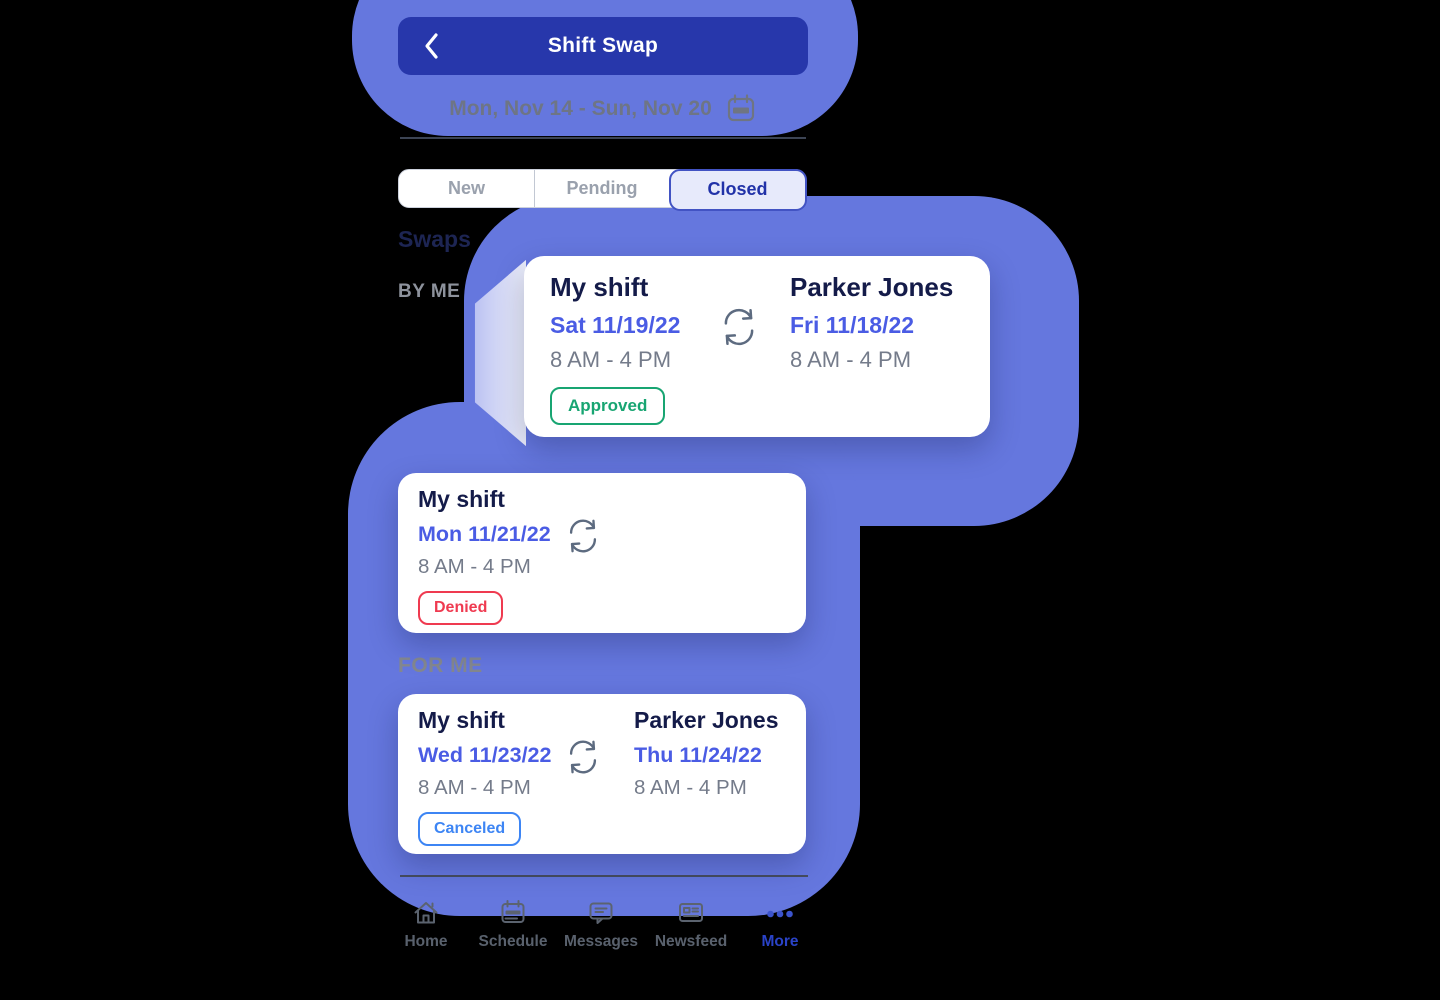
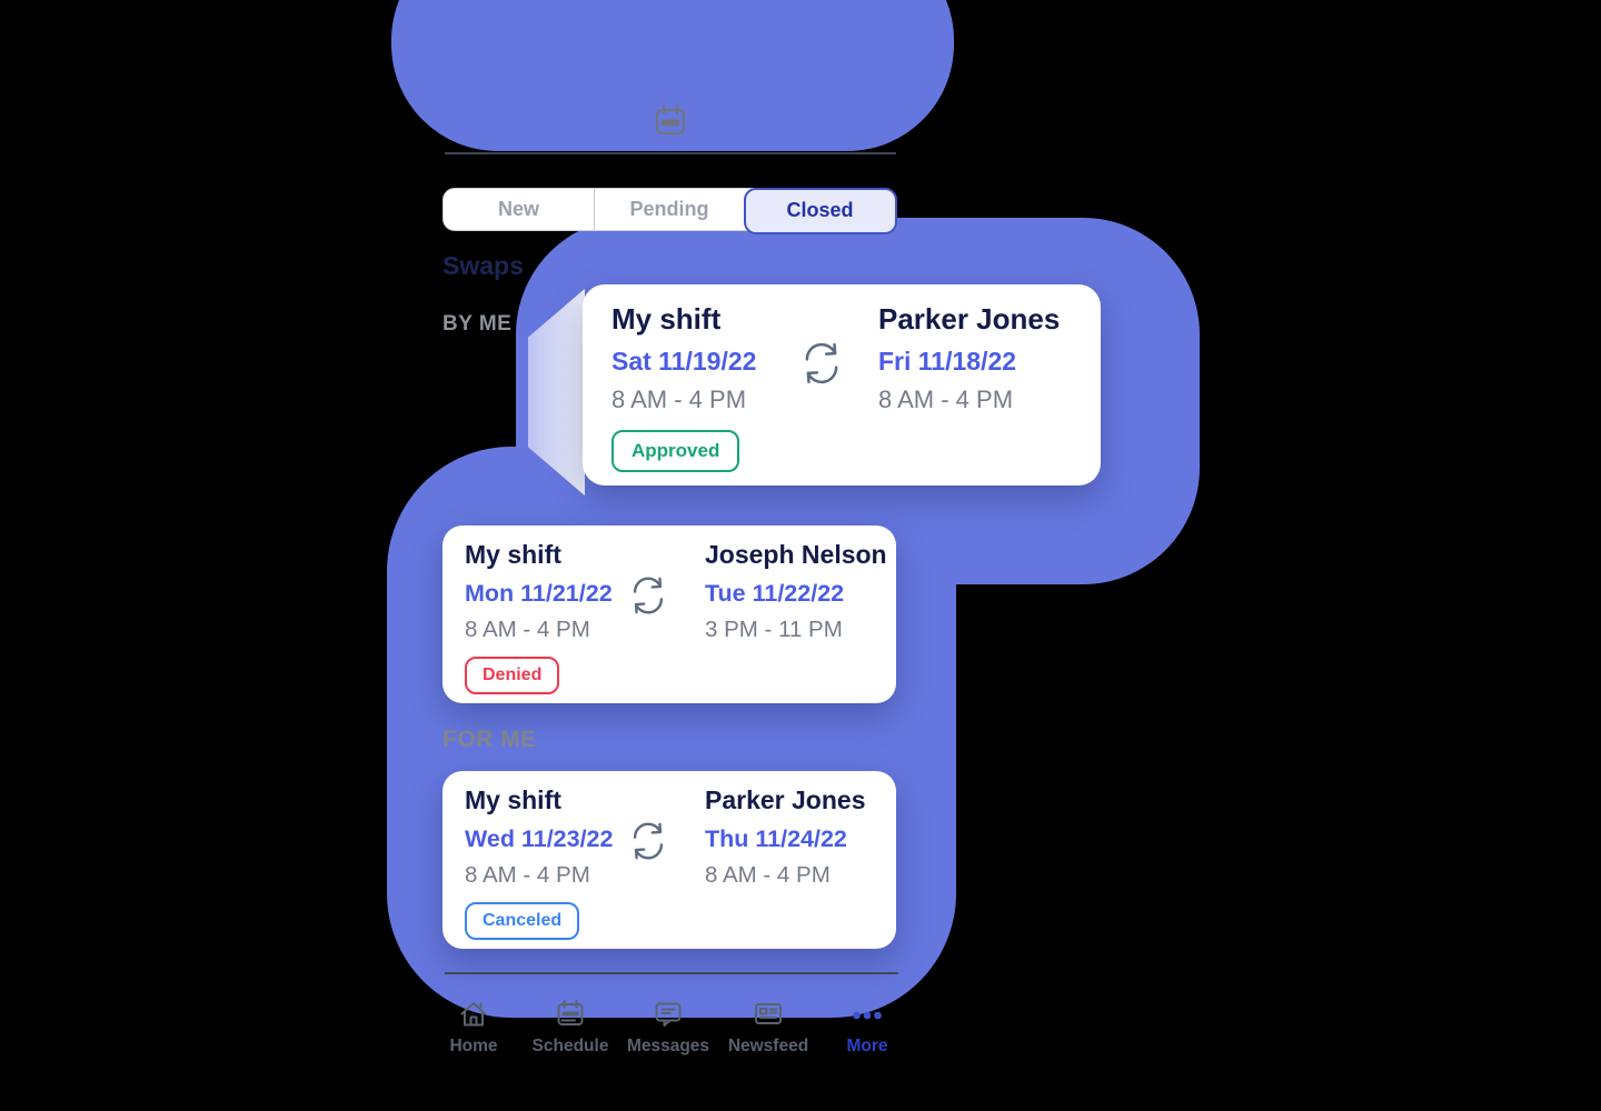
- Shift Swap
- Mon, Nov 14 - Sun, Nov 20
  New
  Pending
  Closed
  Swaps
  BY ME
  FOR ME
  My shift
  Sat 11/19/22
  8 AM - 4 PM
  Approved
  Parker Jones
  Fri 11/18/22
  8 AM - 4 PM
  My shift
  Mon 11/21/22
  8 AM - 4 PM
  Denied
+ Joseph Nelson
+ Tue 11/22/22
+ 3 PM - 11 PM
  My shift
  Wed 11/23/22
  8 AM - 4 PM
  Canceled
  Parker Jones
  Thu 11/24/22
  8 AM - 4 PM
  Home
  Schedule
  Messages
  Newsfeed
  More
